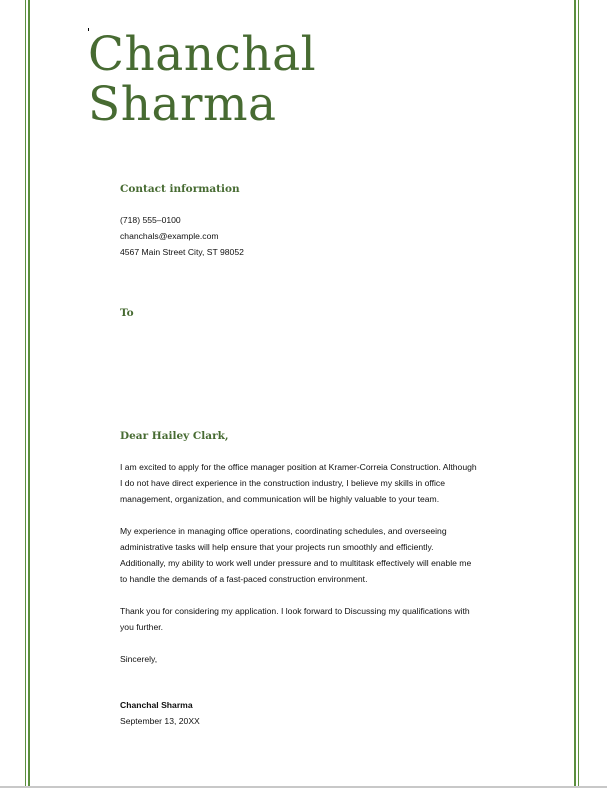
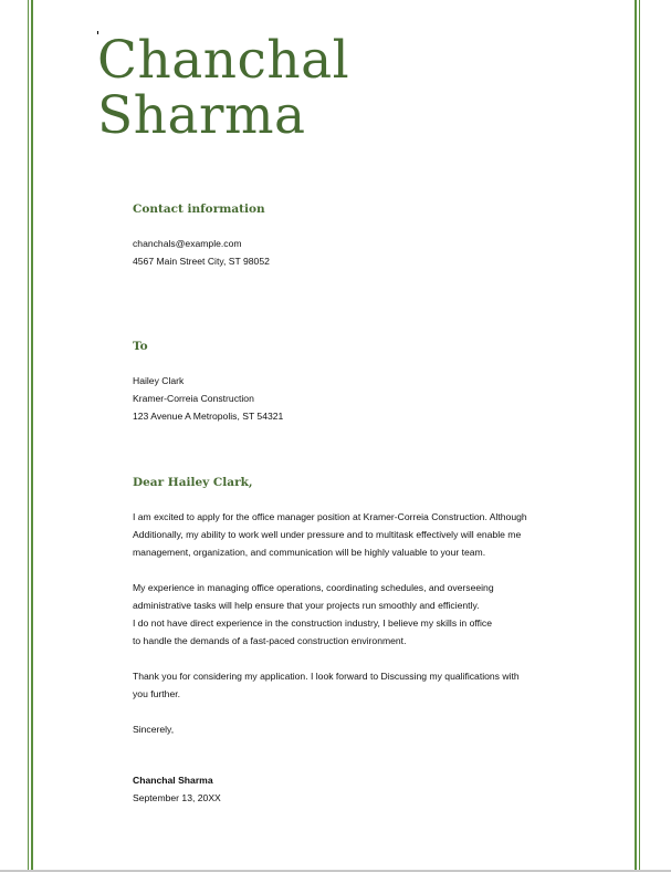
  Chanchal
  Sharma
  Contact information
- (718) 555–0100
  chanchals@example.com
  4567 Main Street City, ST 98052
  To
+ Hailey Clark
+ Kramer-Correia Construction
+ 123 Avenue A Metropolis, ST 54321
  Dear Hailey Clark,
  I am excited to apply for the office manager position at Kramer-Correia Construction. Although
- I do not have direct experience in the construction industry, I believe my skills in office
+ Additionally, my ability to work well under pressure and to multitask effectively will enable me
  management, organization, and communication will be highly valuable to your team.
  My experience in managing office operations, coordinating schedules, and overseeing
  administrative tasks will help ensure that your projects run smoothly and efficiently.
- Additionally, my ability to work well under pressure and to multitask effectively will enable me
+ I do not have direct experience in the construction industry, I believe my skills in office
  to handle the demands of a fast-paced construction environment.
  Thank you for considering my application. I look forward to Discussing my qualifications with
  you further.
  Sincerely,
  Chanchal Sharma
  September 13, 20XX
